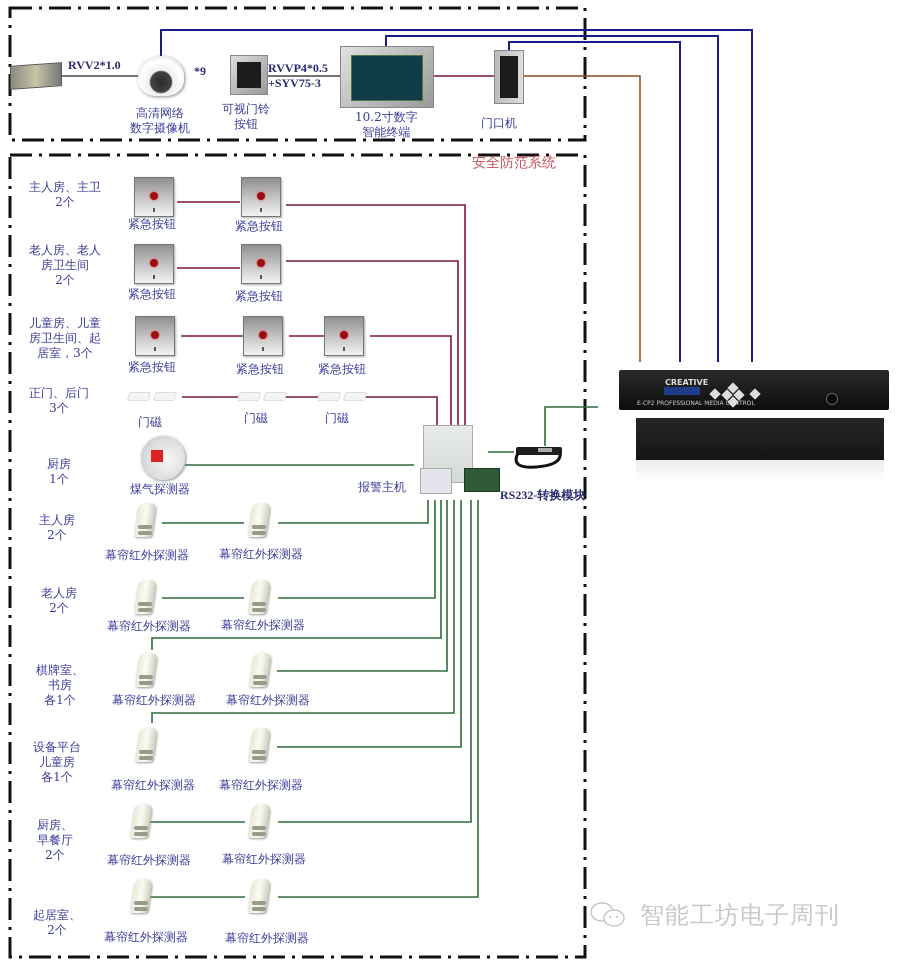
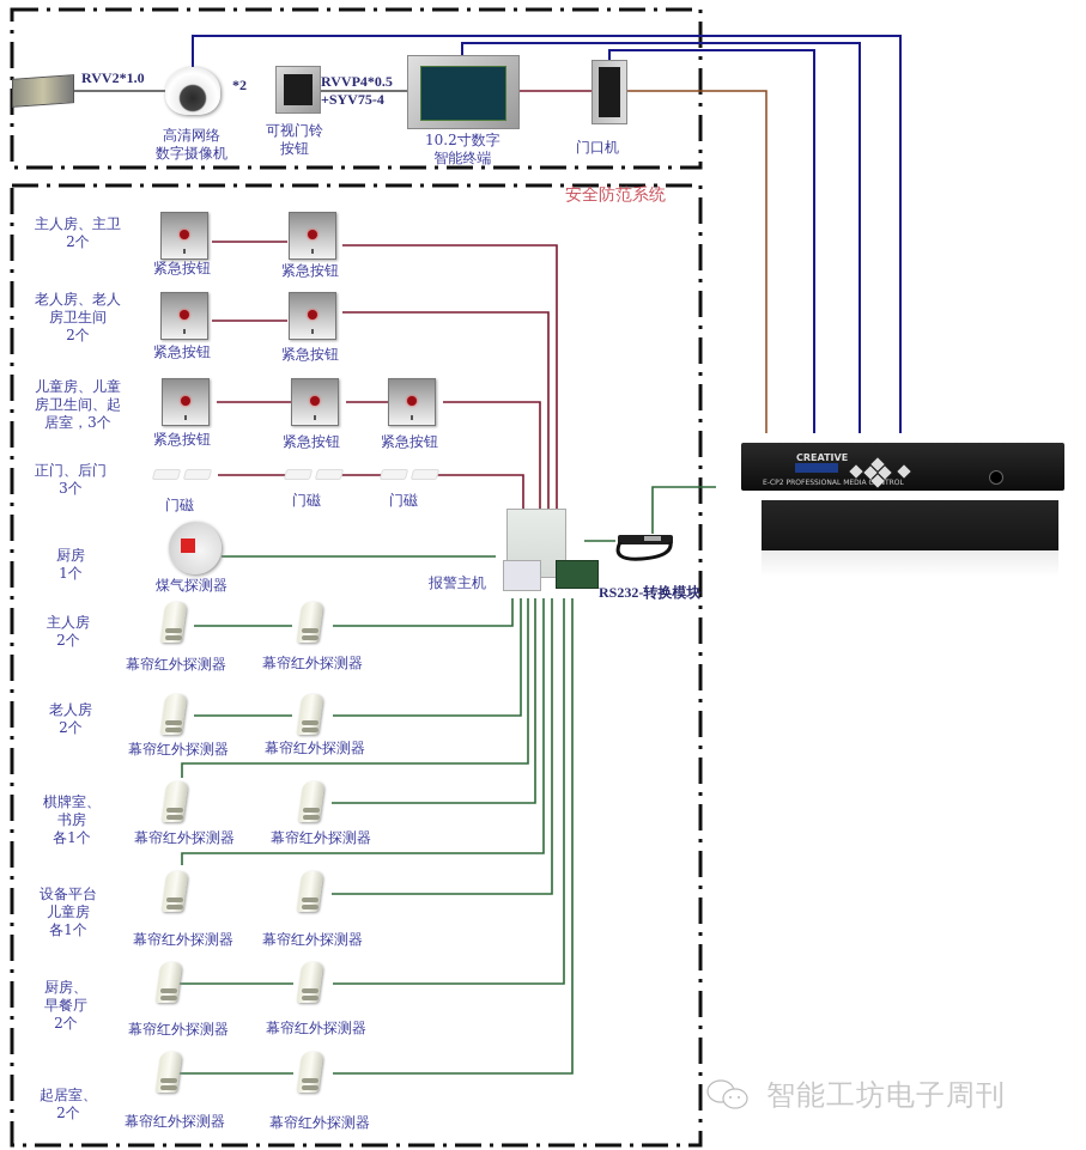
  RVV2*1.0
- *9
+ *2
  高清网络
  数字摄像机
  可视门铃
  按钮
  RVVP4*0.5
- +SYV75-3
+ +SYV75-4
  10.2寸数字
  智能终端
  门口机
  安全防范系统
  主人房、主卫
  2个
  老人房、老人
  房卫生间
  2个
  儿童房、儿童
  房卫生间、起
  居室，3个
  正门、后门
  3个
  厨房
  1个
  主人房
  2个
  老人房
  2个
  棋牌室、
  书房
  各1个
  设备平台
  儿童房
  各1个
  厨房、
  早餐厅
  2个
  起居室、
  2个
  紧急按钮
  紧急按钮
  紧急按钮
  紧急按钮
  紧急按钮
  紧急按钮
  紧急按钮
  门磁
  门磁
  门磁
  煤气探测器
  报警主机
  RS232-转换模块
  幕帘红外探测器
  幕帘红外探测器
  幕帘红外探测器
  幕帘红外探测器
  幕帘红外探测器
  幕帘红外探测器
  幕帘红外探测器
  幕帘红外探测器
  幕帘红外探测器
  幕帘红外探测器
  幕帘红外探测器
  幕帘红外探测器
  CREATIVE
  智能工坊电子周刊
